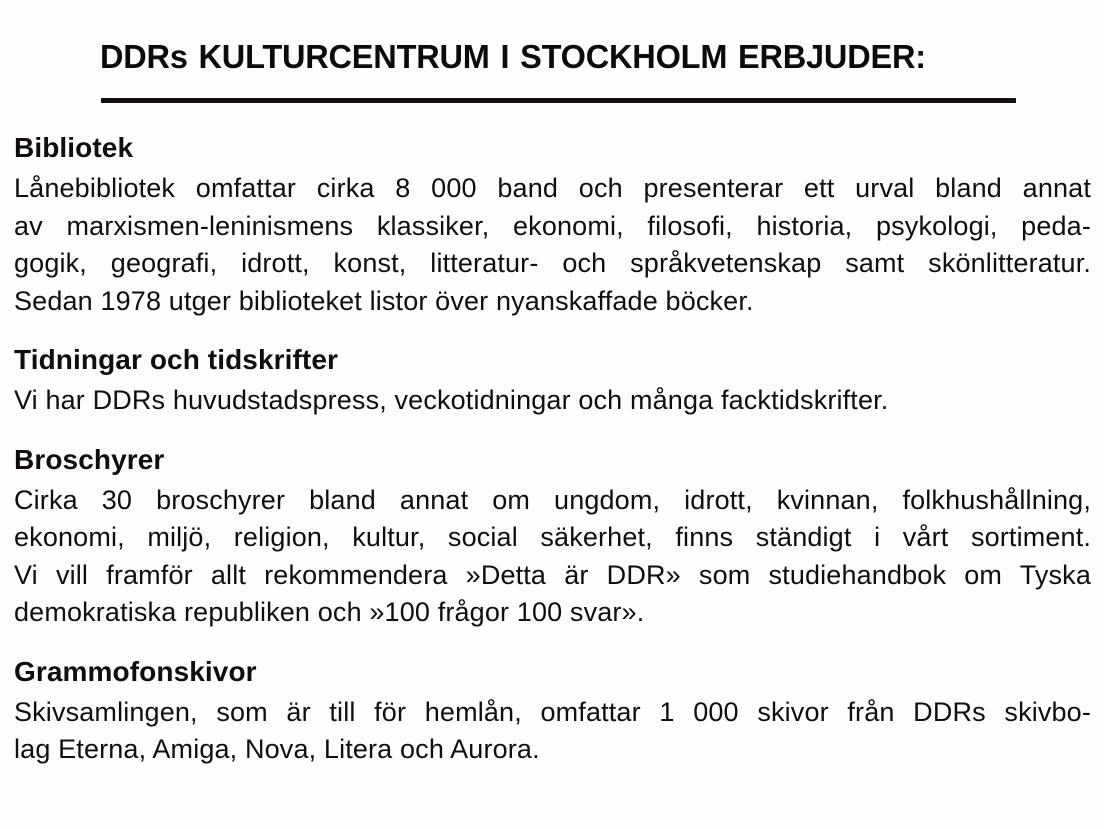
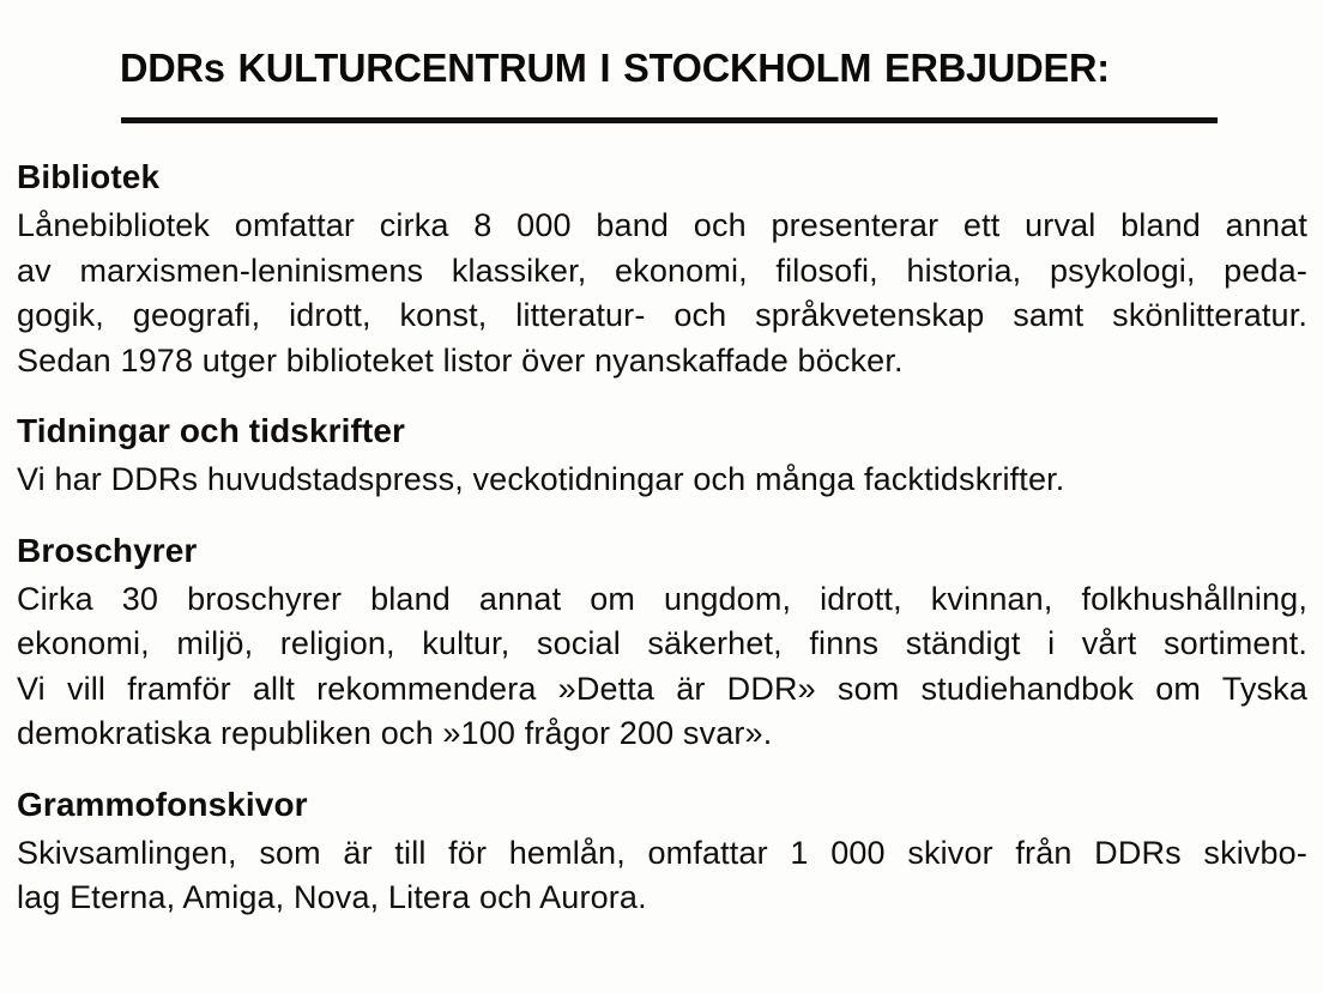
  DDRs KULTURCENTRUM I STOCKHOLM ERBJUDER:
  Bibliotek
  Lånebibliotek omfattar cirka 8 000 band och presenterar ett urval bland annat
  av marxismen-leninismens klassiker, ekonomi, filosofi, historia, psykologi, peda-
  gogik, geografi, idrott, konst, litteratur- och språkvetenskap samt skönlitteratur.
  Sedan 1978 utger biblioteket listor över nyanskaffade böcker.
  Tidningar och tidskrifter
  Vi har DDRs huvudstadspress, veckotidningar och många facktidskrifter.
  Broschyrer
  Cirka 30 broschyrer bland annat om ungdom, idrott, kvinnan, folkhushållning,
  ekonomi, miljö, religion, kultur, social säkerhet, finns ständigt i vårt sortiment.
  Vi vill framför allt rekommendera »Detta är DDR» som studiehandbok om Tyska
- demokratiska republiken och »100 frågor 100 svar».
+ demokratiska republiken och »100 frågor 200 svar».
  Grammofonskivor
  Skivsamlingen, som är till för hemlån, omfattar 1 000 skivor från DDRs skivbo-
  lag Eterna, Amiga, Nova, Litera och Aurora.
